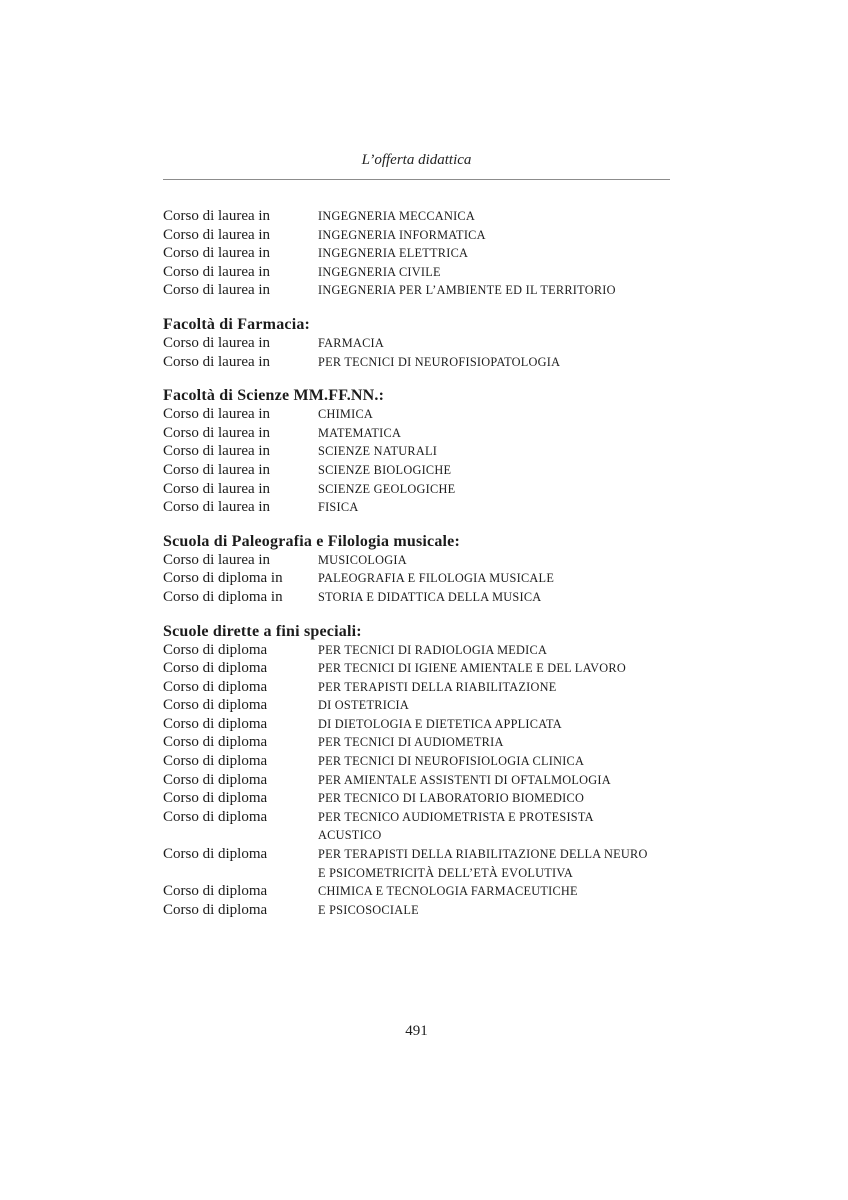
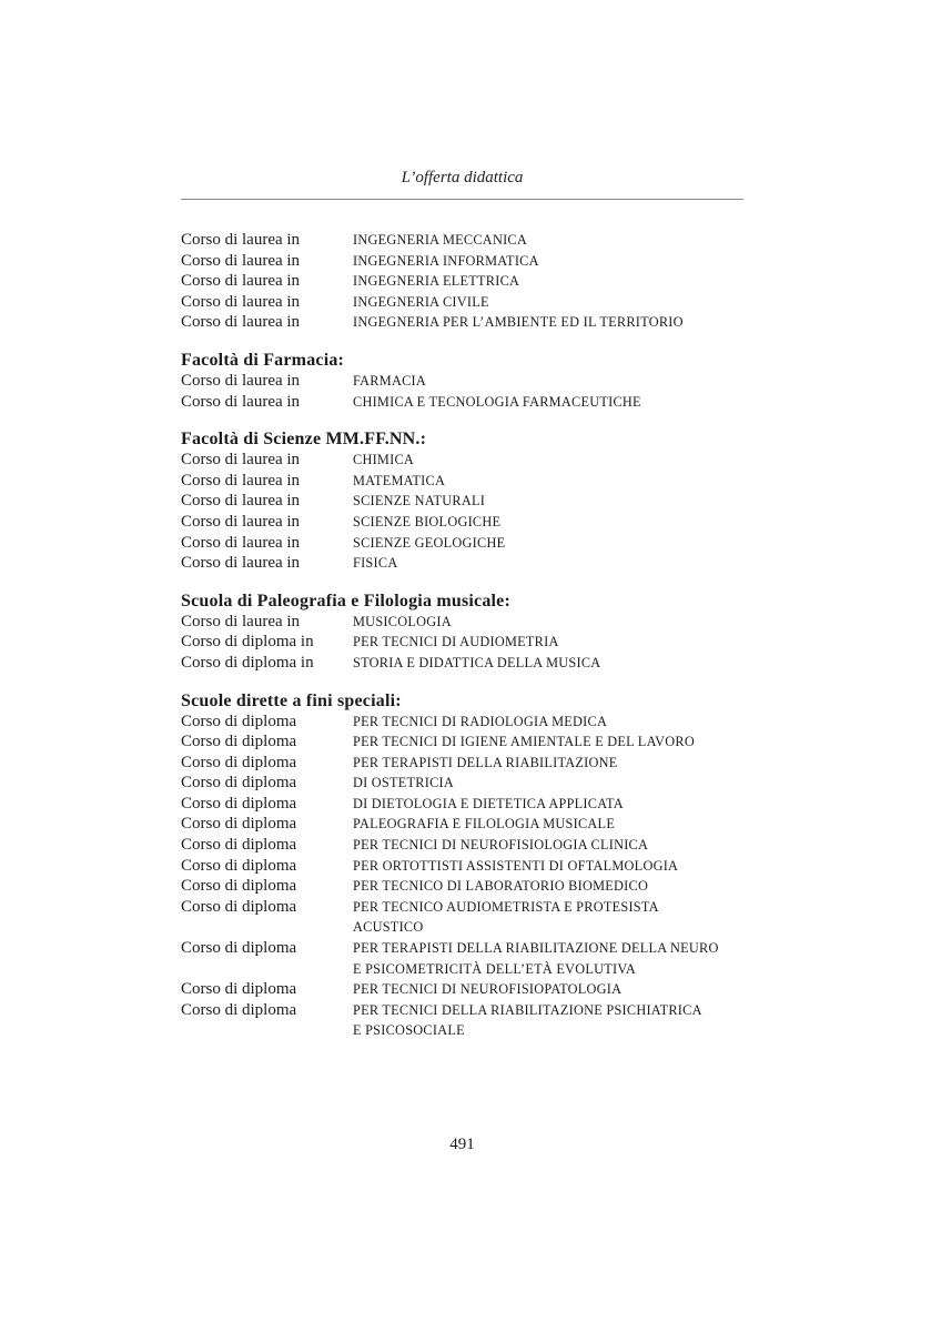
  L’offerta didattica
  Corso di laurea in
  INGEGNERIA MECCANICA
  Corso di laurea in
  INGEGNERIA INFORMATICA
  Corso di laurea in
  INGEGNERIA ELETTRICA
  Corso di laurea in
  INGEGNERIA CIVILE
  Corso di laurea in
  INGEGNERIA PER L’AMBIENTE ED IL TERRITORIO
  Facoltà di Farmacia:
  Corso di laurea in
  FARMACIA
  Corso di laurea in
- PER TECNICI DI NEUROFISIOPATOLOGIA
+ CHIMICA E TECNOLOGIA FARMACEUTICHE
  Facoltà di Scienze MM.FF.NN.:
  Corso di laurea in
  CHIMICA
  Corso di laurea in
  MATEMATICA
  Corso di laurea in
  SCIENZE NATURALI
  Corso di laurea in
  SCIENZE BIOLOGICHE
  Corso di laurea in
  SCIENZE GEOLOGICHE
  Corso di laurea in
  FISICA
  Scuola di Paleografia e Filologia musicale:
  Corso di laurea in
  MUSICOLOGIA
  Corso di diploma in
- PALEOGRAFIA E FILOLOGIA MUSICALE
+ PER TECNICI DI AUDIOMETRIA
  Corso di diploma in
  STORIA E DIDATTICA DELLA MUSICA
  Scuole dirette a fini speciali:
  Corso di diploma
  PER TECNICI DI RADIOLOGIA MEDICA
  Corso di diploma
  PER TECNICI DI IGIENE AMIENTALE E DEL LAVORO
  Corso di diploma
  PER TERAPISTI DELLA RIABILITAZIONE
  Corso di diploma
  DI OSTETRICIA
  Corso di diploma
  DI DIETOLOGIA E DIETETICA APPLICATA
  Corso di diploma
- PER TECNICI DI AUDIOMETRIA
+ PALEOGRAFIA E FILOLOGIA MUSICALE
  Corso di diploma
  PER TECNICI DI NEUROFISIOLOGIA CLINICA
  Corso di diploma
- PER AMIENTALE ASSISTENTI DI OFTALMOLOGIA
+ PER ORTOTTISTI ASSISTENTI DI OFTALMOLOGIA
  Corso di diploma
  PER TECNICO DI LABORATORIO BIOMEDICO
  Corso di diploma
  PER TECNICO AUDIOMETRISTA E PROTESISTA
  ACUSTICO
  Corso di diploma
  PER TERAPISTI DELLA RIABILITAZIONE DELLA NEURO
  E PSICOMETRICITÀ DELL’ETÀ EVOLUTIVA
  Corso di diploma
- CHIMICA E TECNOLOGIA FARMACEUTICHE
+ PER TECNICI DI NEUROFISIOPATOLOGIA
  Corso di diploma
+ PER TECNICI DELLA RIABILITAZIONE PSICHIATRICA
  E PSICOSOCIALE
  491
